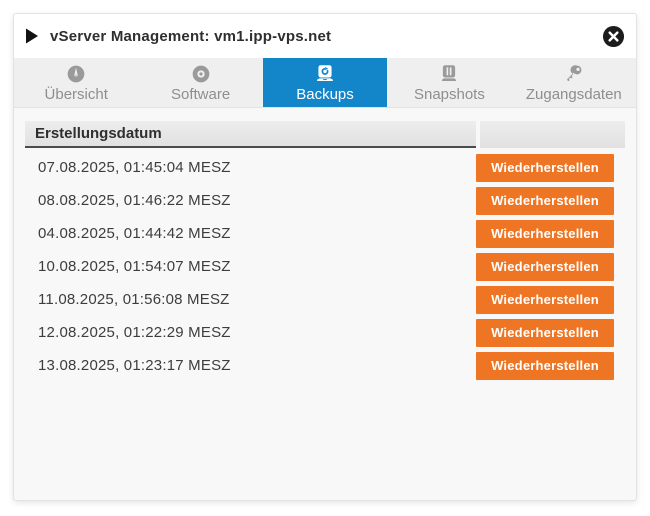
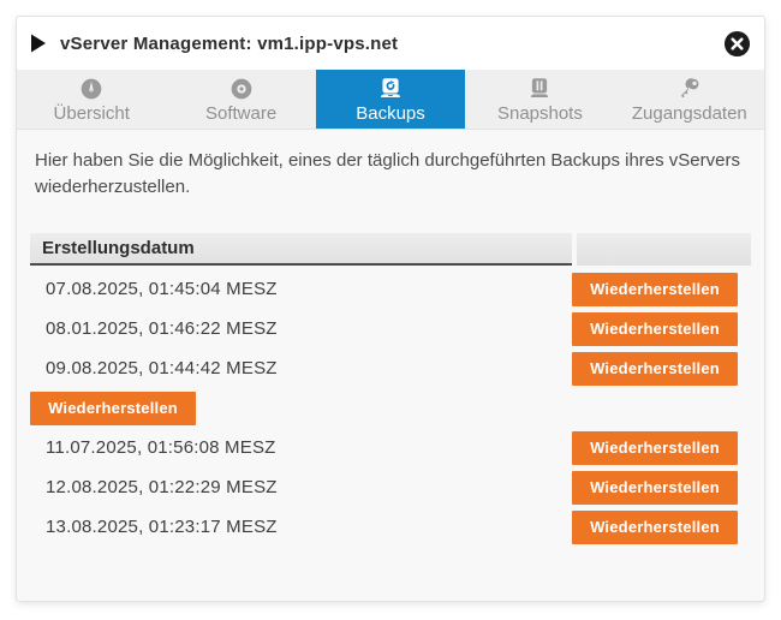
  vServer Management: vm1.ipp-vps.net
  Übersicht
  Software
  Backups
  Snapshots
  Zugangsdaten
+ Hier haben Sie die Möglichkeit, eines der täglich durchgeführten Backups ihres vServers wiederherzustellen.
  Erstellungsdatum
  07.08.2025, 01:45:04 MESZ
  Wiederherstellen
- 08.08.2025, 01:46:22 MESZ
+ 08.01.2025, 01:46:22 MESZ
  Wiederherstellen
- 04.08.2025, 01:44:42 MESZ
+ 09.08.2025, 01:44:42 MESZ
  Wiederherstellen
- 10.08.2025, 01:54:07 MESZ
  Wiederherstellen
- 11.08.2025, 01:56:08 MESZ
+ 11.07.2025, 01:56:08 MESZ
  Wiederherstellen
  12.08.2025, 01:22:29 MESZ
  Wiederherstellen
  13.08.2025, 01:23:17 MESZ
  Wiederherstellen
